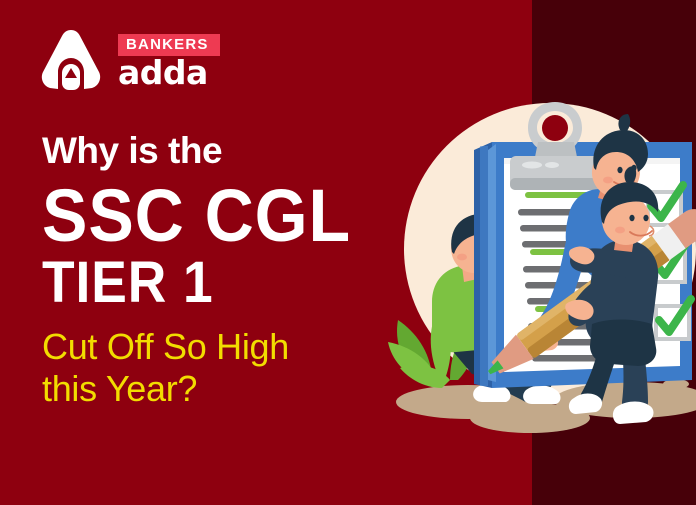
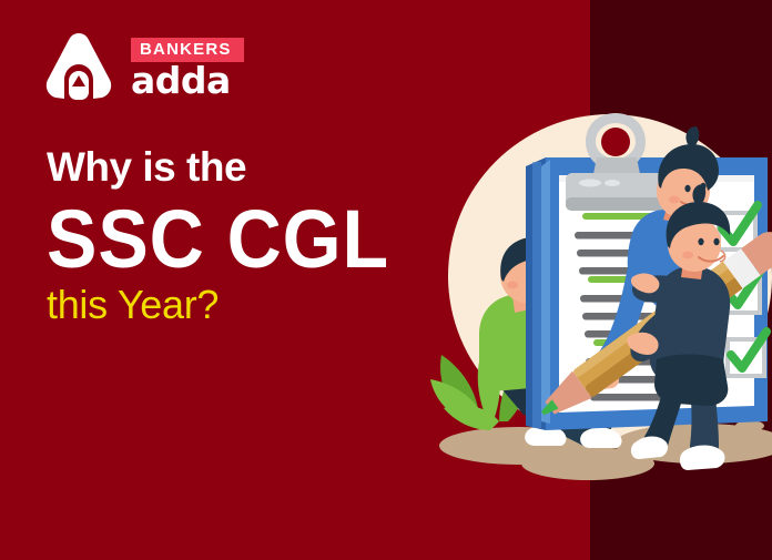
  BANKERS
  adda
  Why is the
  SSC CGL
- TIER 1
- Cut Off So High
  this Year?
